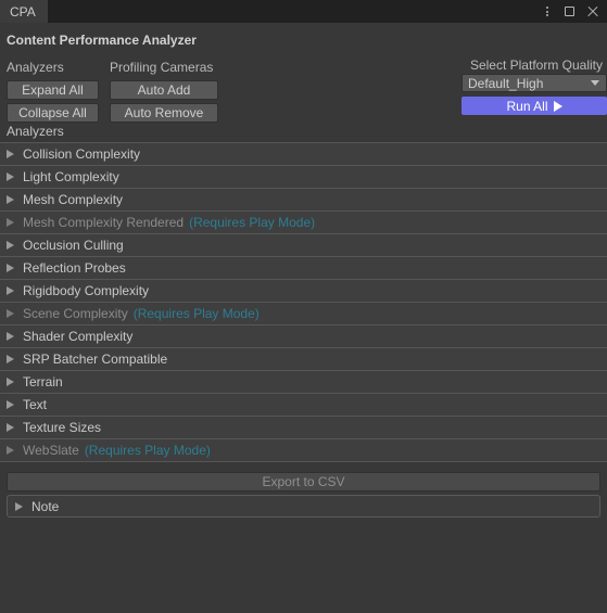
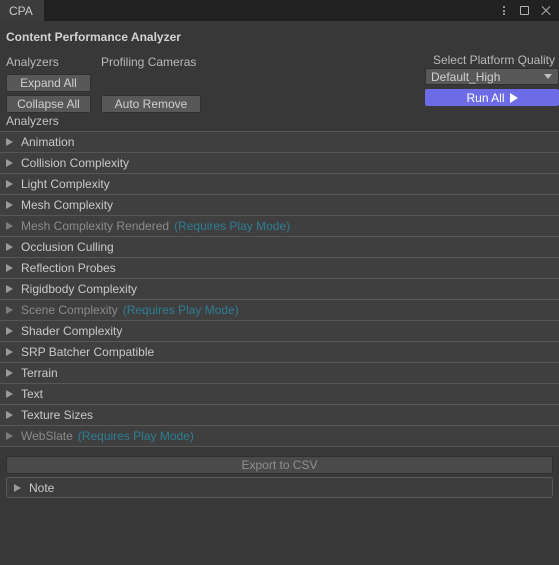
  CPA
  Content Performance Analyzer
  Analyzers
  Profiling Cameras
  Expand All
  Collapse All
- Auto Add
  Auto Remove
  Select Platform Quality
  Default_High
  Run All
  Analyzers
+ Animation
  Collision Complexity
  Light Complexity
  Mesh Complexity
  Mesh Complexity Rendered
  (Requires Play Mode)
  Occlusion Culling
  Reflection Probes
  Rigidbody Complexity
  Scene Complexity
  (Requires Play Mode)
  Shader Complexity
  SRP Batcher Compatible
  Terrain
  Text
  Texture Sizes
  WebSlate
  (Requires Play Mode)
  Export to CSV
  Note
